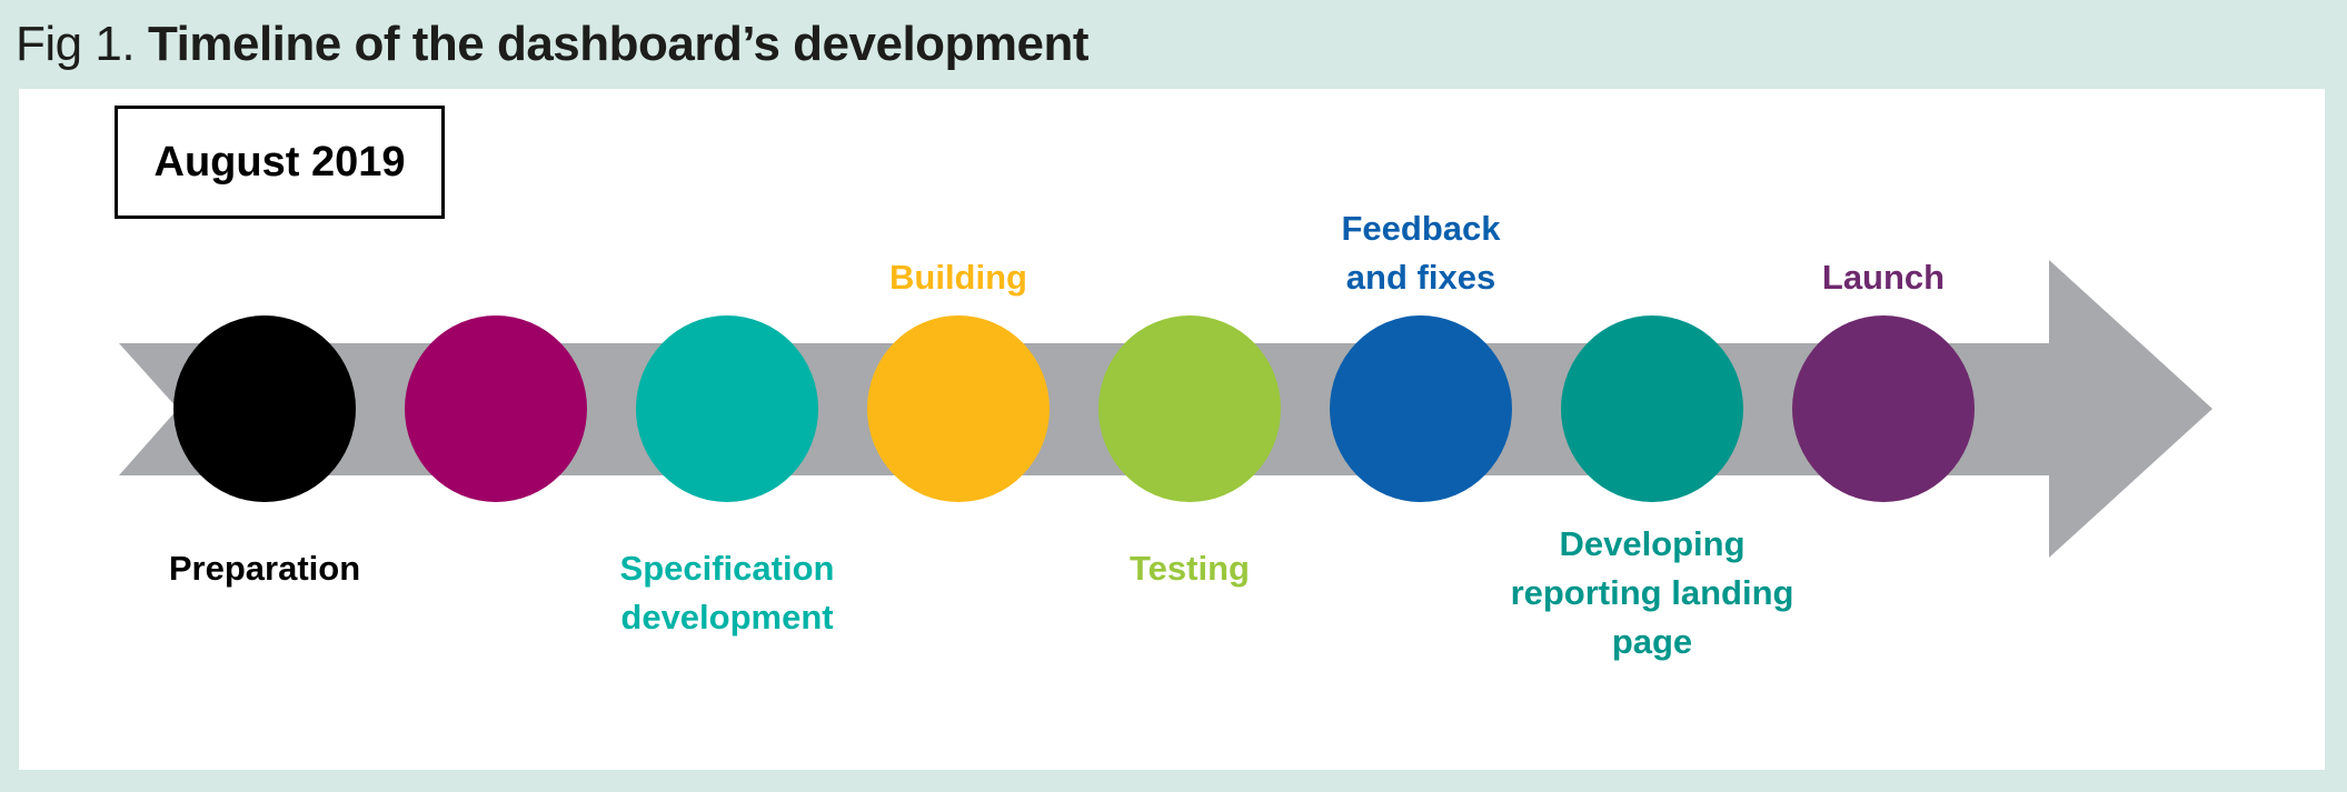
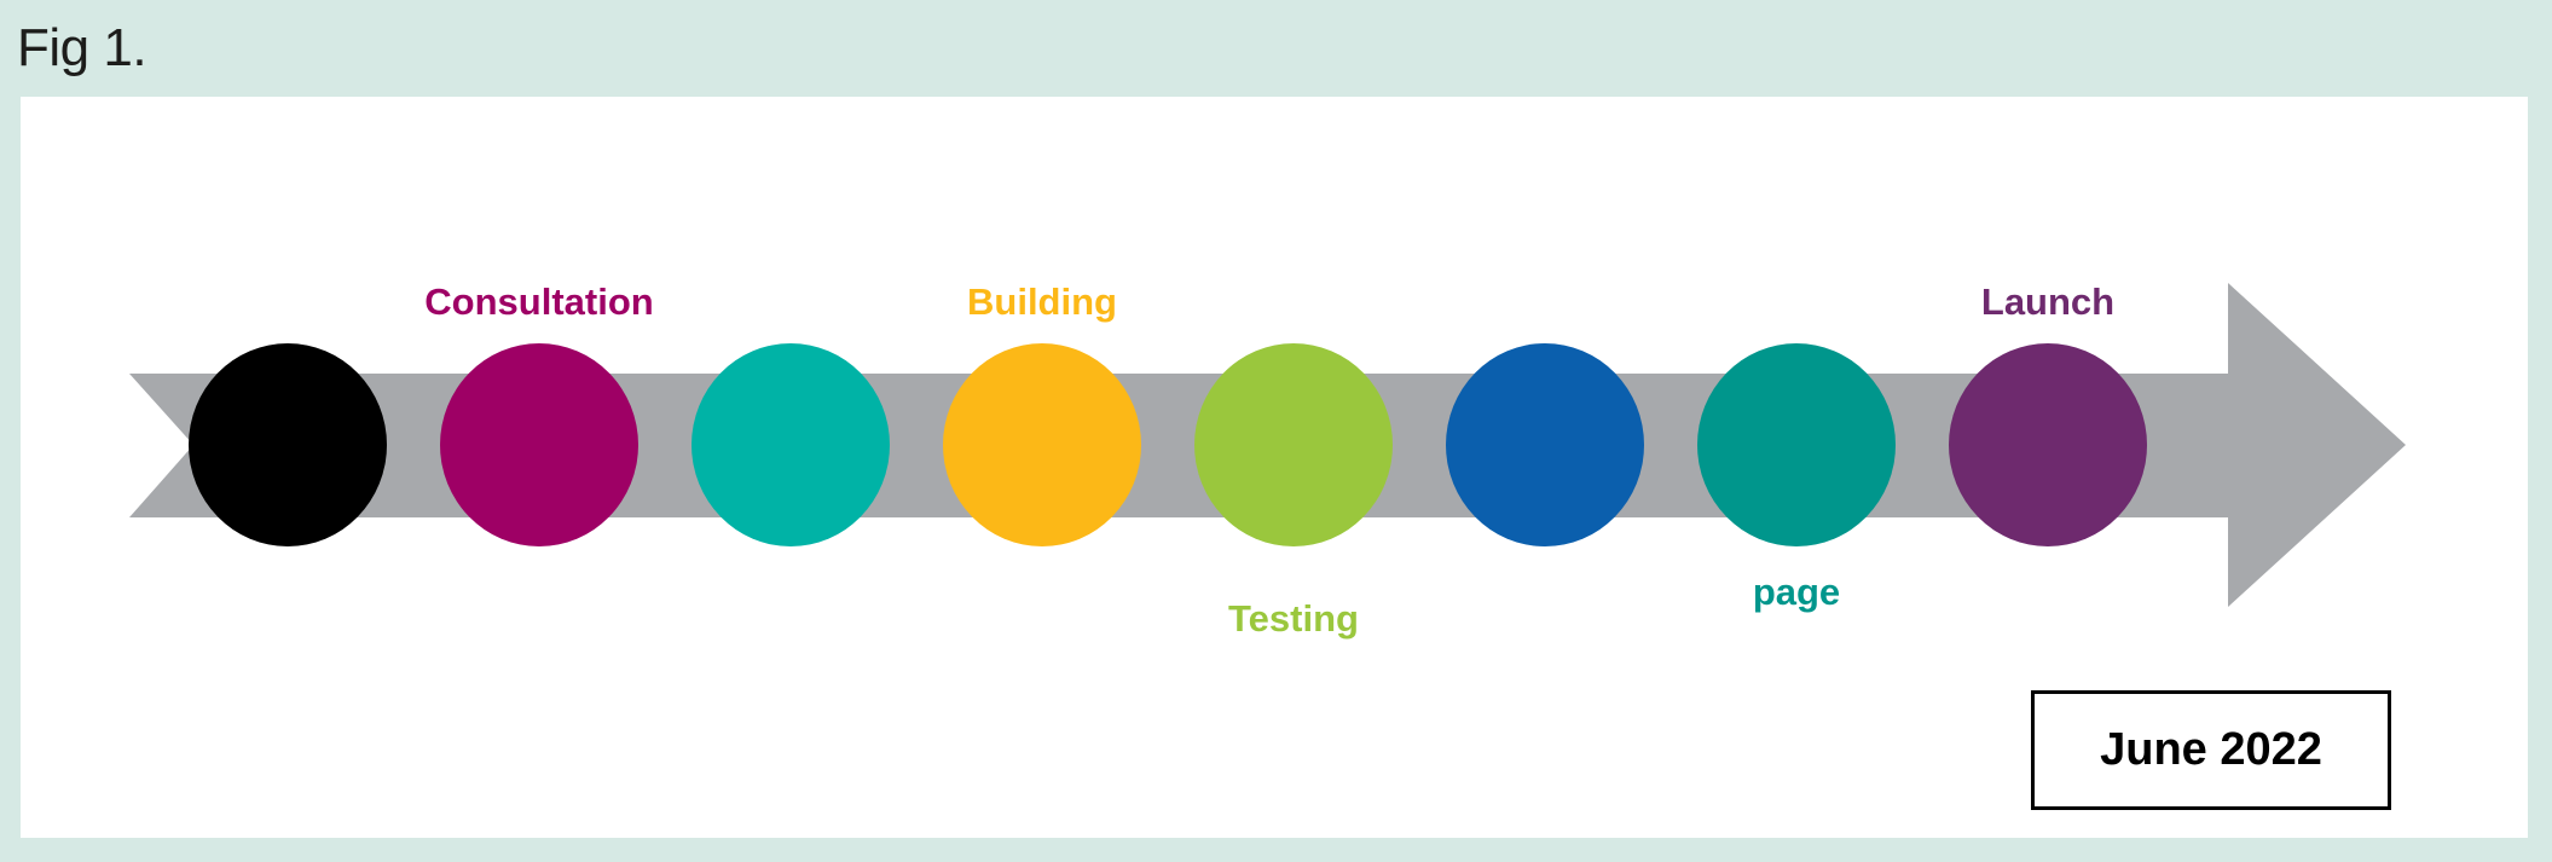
  Fig 1.
- Timeline of the dashboard’s development
- August 2019
- Preparation
- Specification
- development
  Testing
- Developing
- reporting landing
  page
+ Consultation
  Building
- Feedback
- and fixes
  Launch
+ June 2022
